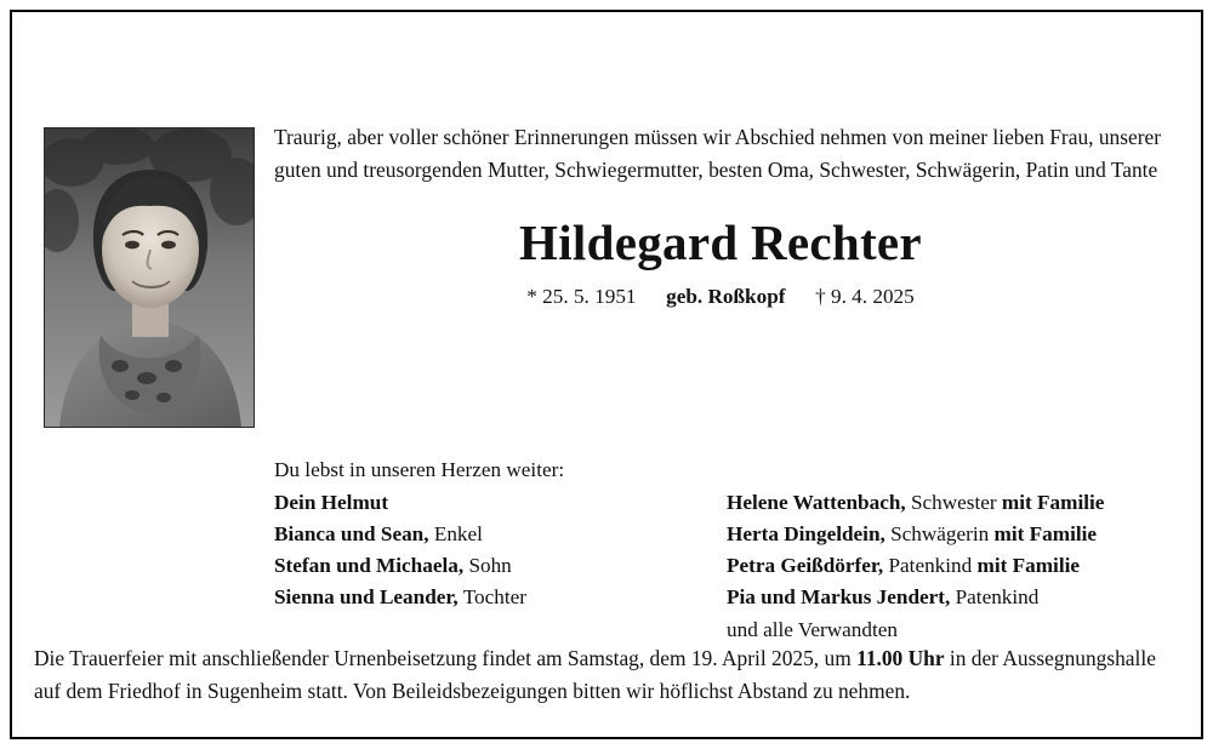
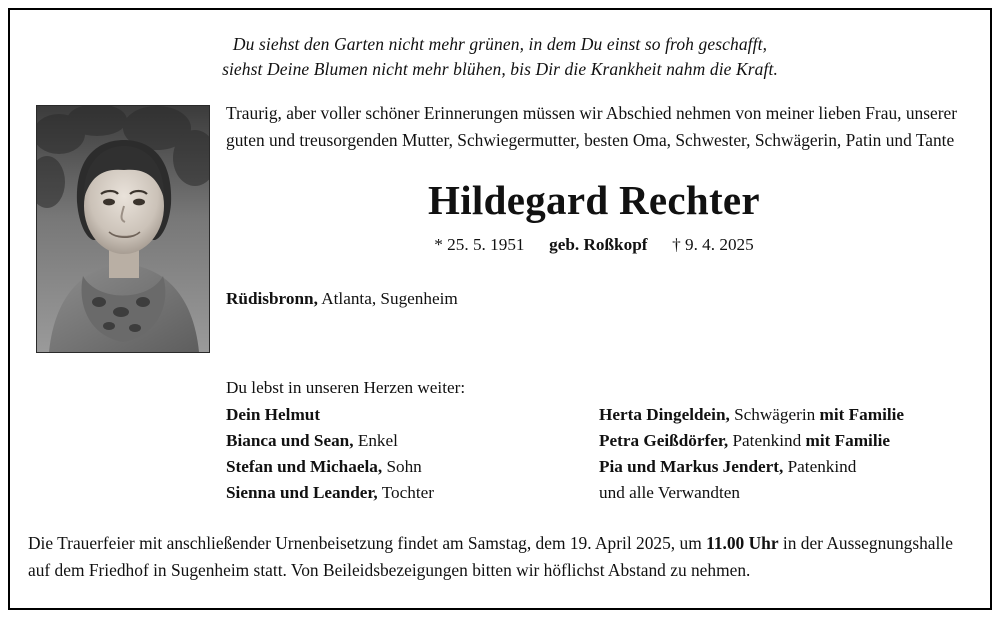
+ Du siehst den Garten nicht mehr grünen, in dem Du einst so froh geschafft,
+ siehst Deine Blumen nicht mehr blühen, bis Dir die Krankheit nahm die Kraft.
  Traurig, aber voller schöner Erinnerungen müssen wir Abschied nehmen von meiner lieben Frau, unserer guten und treusorgenden Mutter, Schwiegermutter, besten Oma, Schwester, Schwägerin, Patin und Tante
  Hildegard Rechter
  * 25. 5. 1951 geb. Roßkopf † 9. 4. 2025
+ Rüdisbronn, Atlanta, Sugenheim
  Du lebst in unseren Herzen weiter:
  Dein Helmut
  Bianca und Sean, Enkel
  Stefan und Michaela, Sohn
  Sienna und Leander, Tochter
- Helene Wattenbach, Schwester mit Familie
  Herta Dingeldein, Schwägerin mit Familie
  Petra Geißdörfer, Patenkind mit Familie
  Pia und Markus Jendert, Patenkind
  und alle Verwandten
  Die Trauerfeier mit anschließender Urnenbeisetzung findet am Samstag, dem 19. April 2025, um 11.00 Uhr in der Aussegnungshalle auf dem Friedhof in Sugenheim statt. Von Beileidsbezeigungen bitten wir höflichst Abstand zu nehmen.
